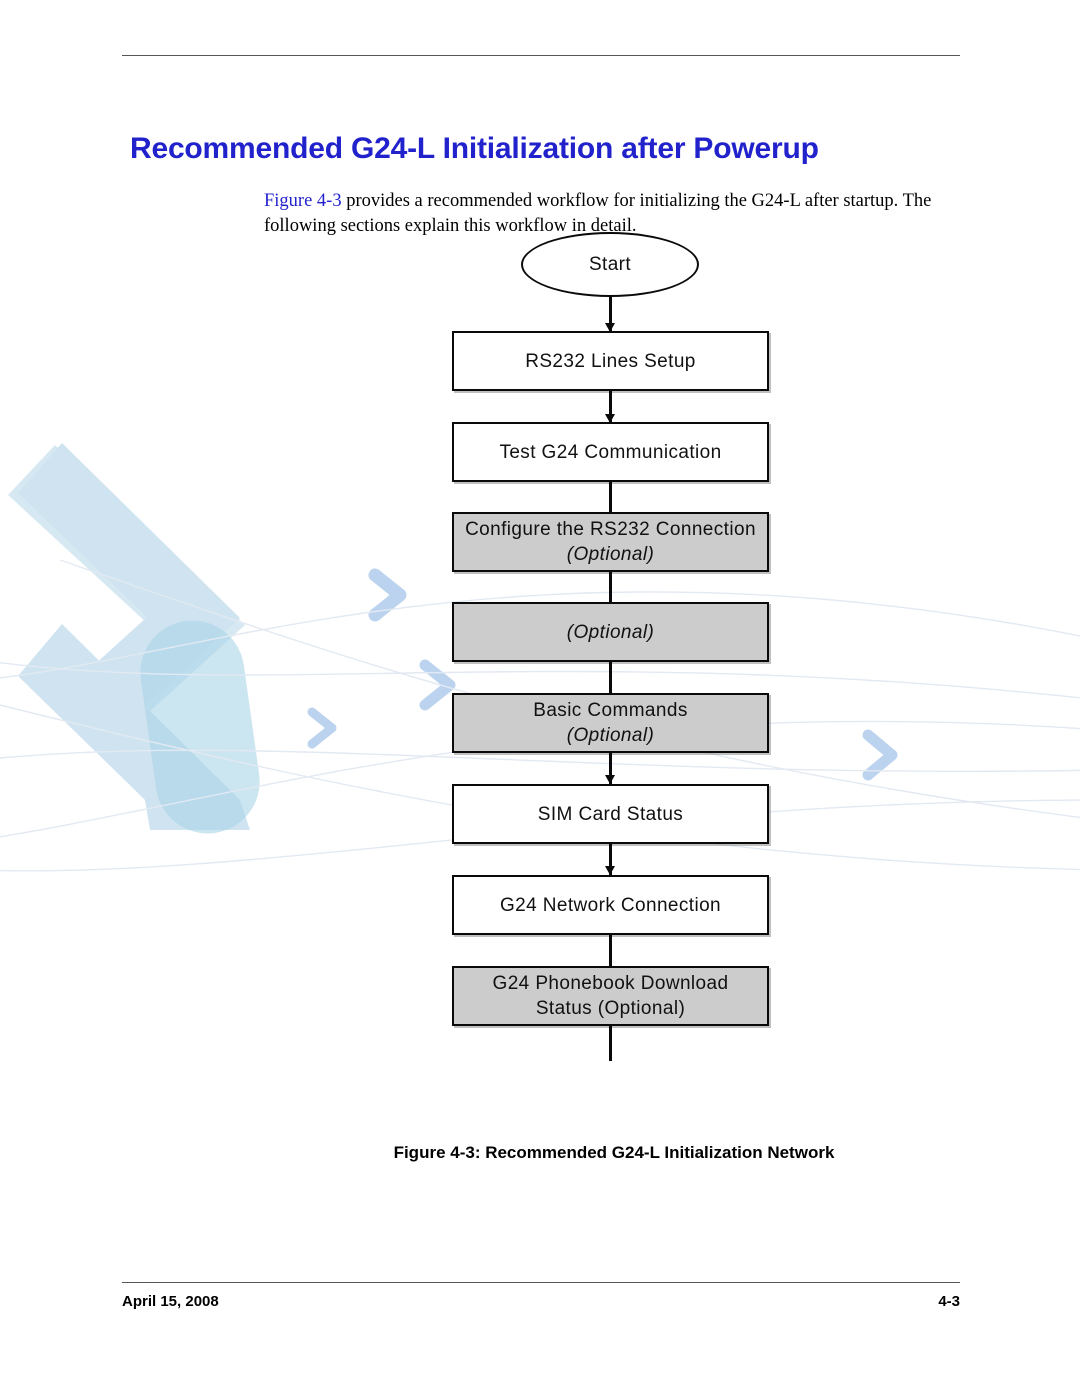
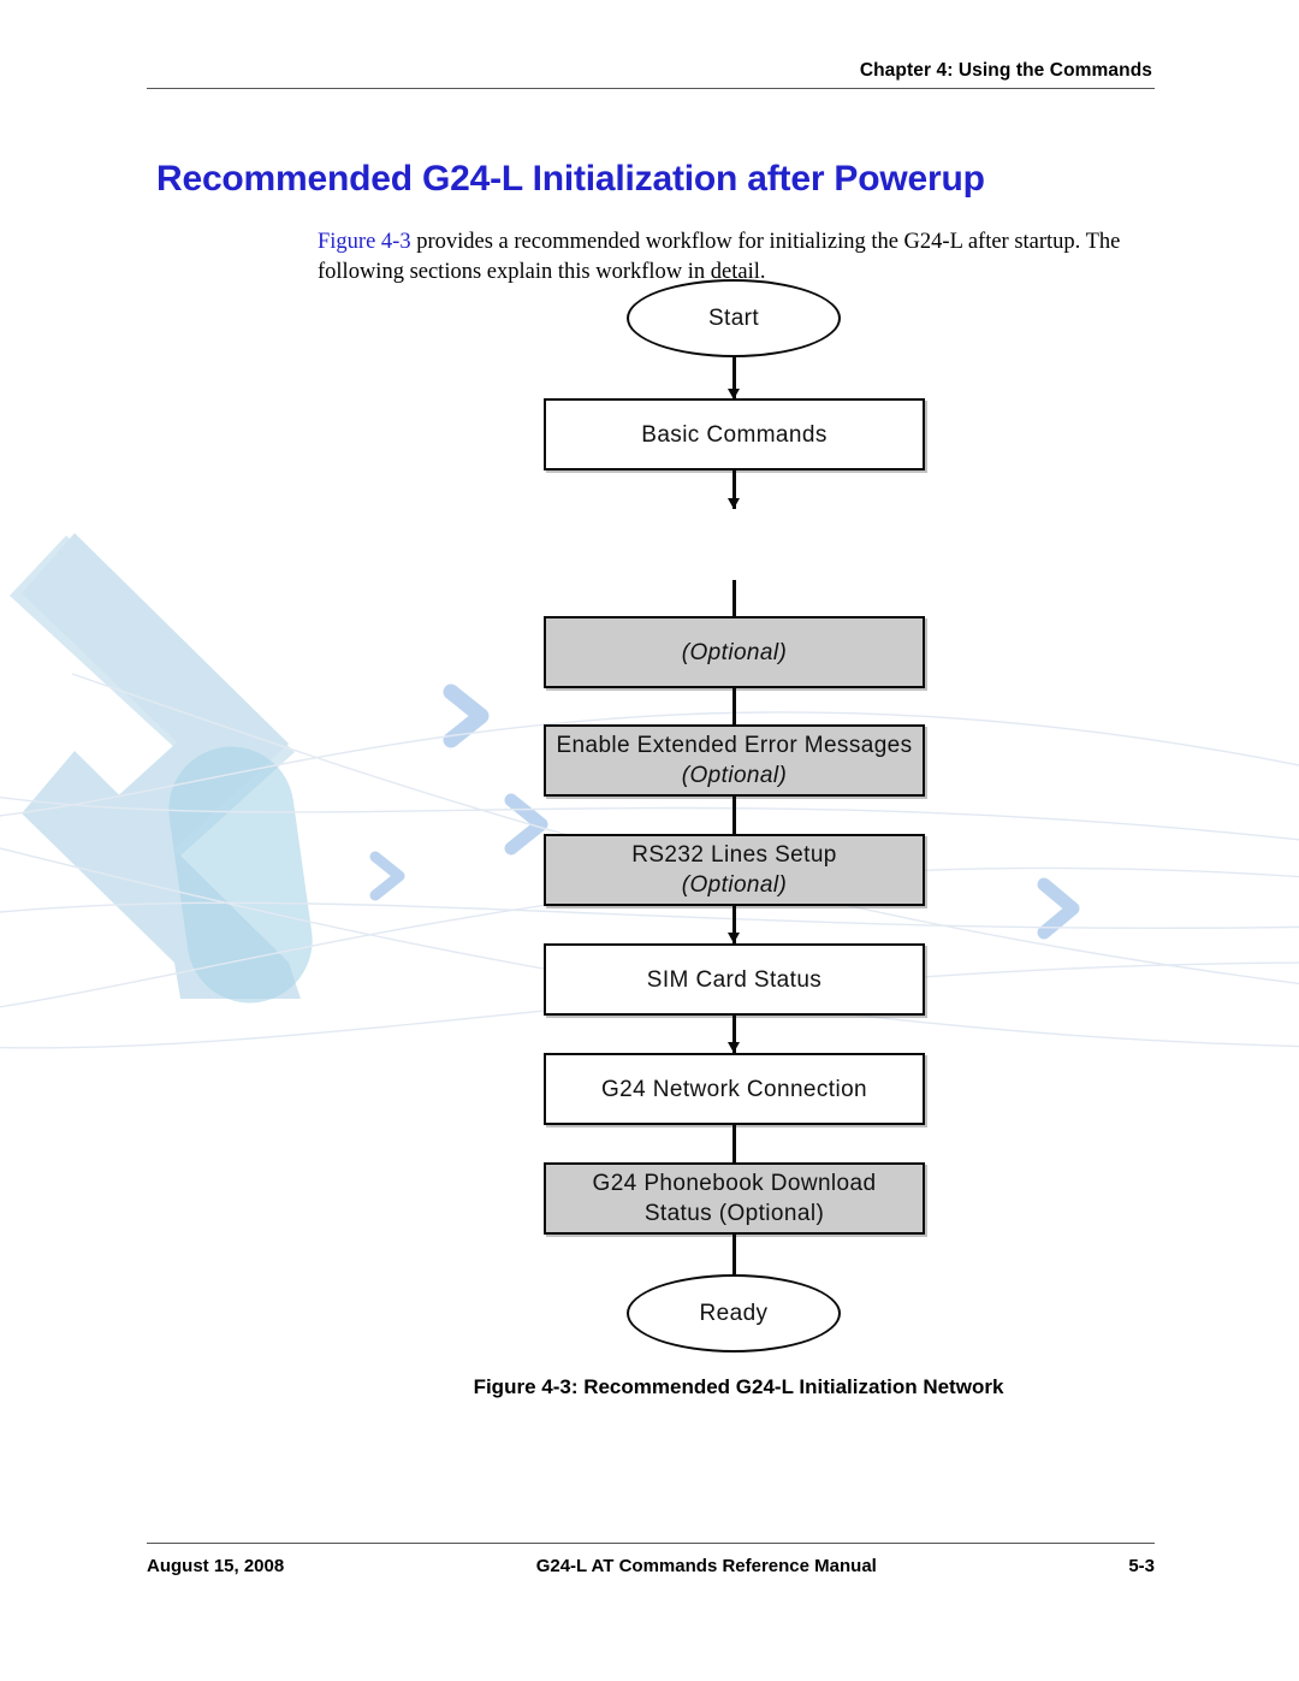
+ Chapter 4: Using the Commands
  Recommended G24-L Initialization after Powerup
  Figure 4-3 provides a recommended workflow for initializing the G24-L after startup. The following sections explain this workflow in detail.
  Start
- RS232 Lines Setup
+ Basic Commands
- Test G24 Communication
- Configure the RS232 Connection
  (Optional)
+ Enable Extended Error Messages
  (Optional)
- Basic Commands
+ RS232 Lines Setup
  (Optional)
  SIM Card Status
  G24 Network Connection
  G24 Phonebook Download
  Status (Optional)
+ Ready
  Figure 4-3: Recommended G24-L Initialization Network
- April 15, 2008
+ August 15, 2008
+ G24-L AT Commands Reference Manual
- 4-3
+ 5-3
